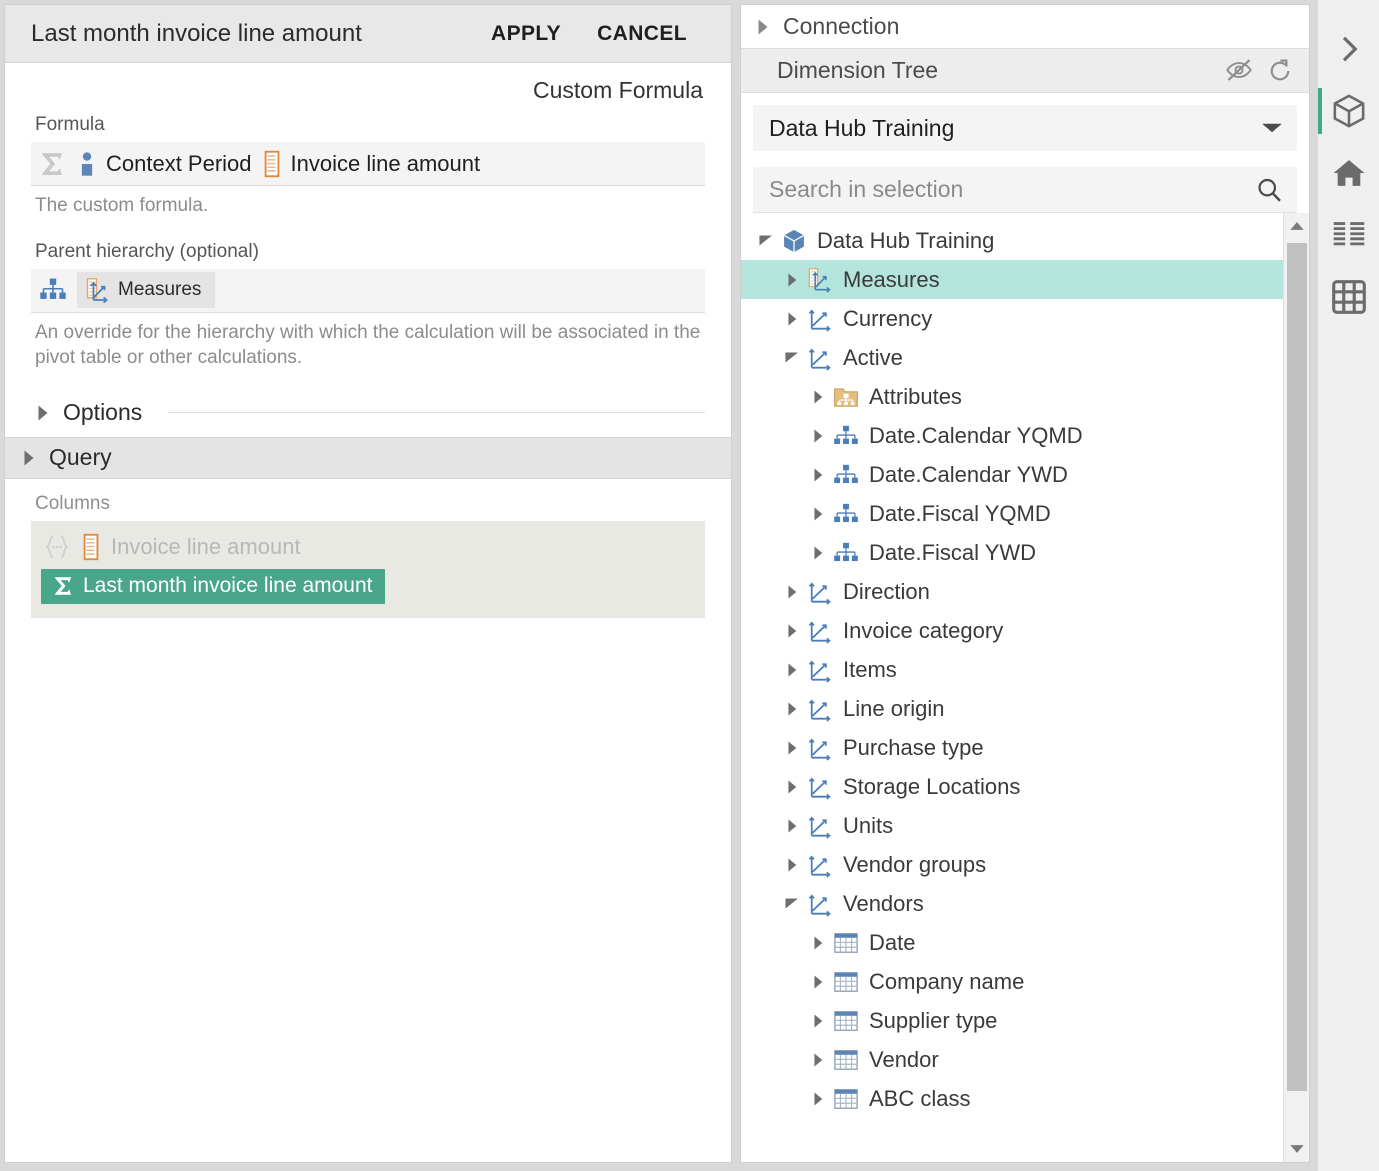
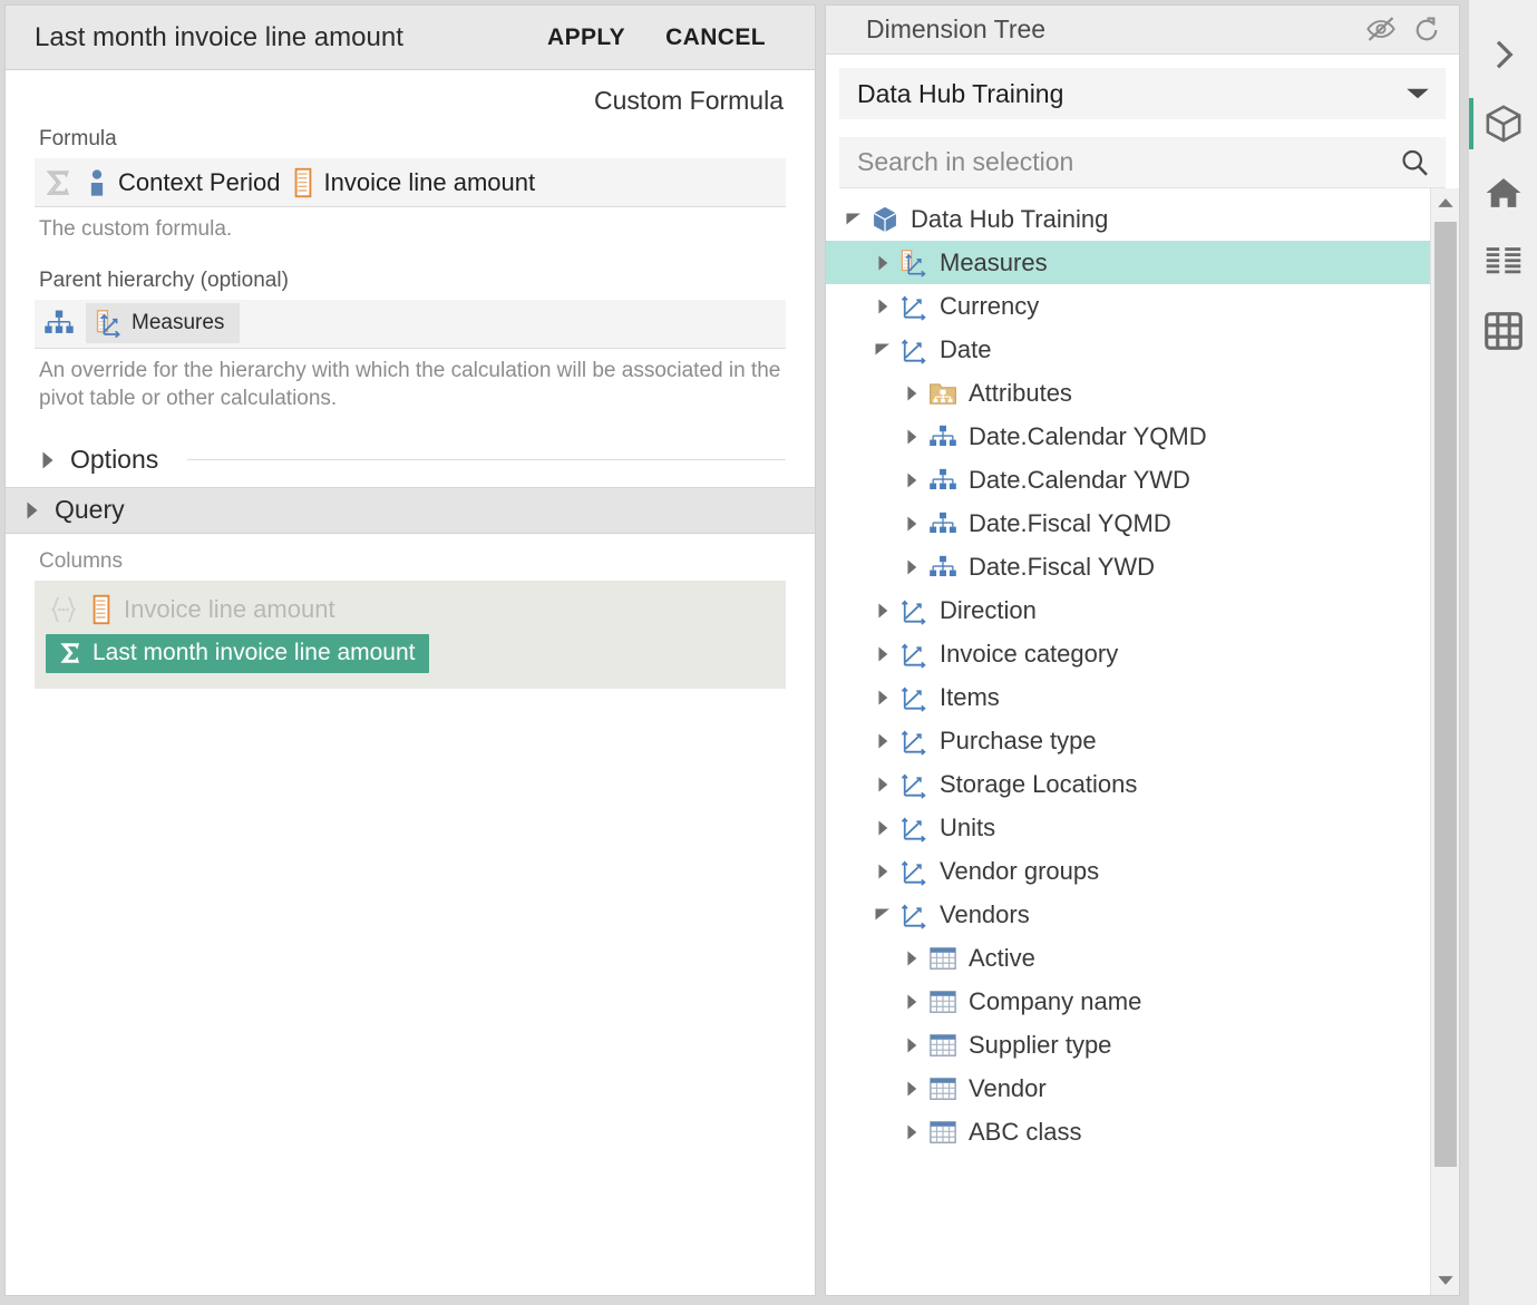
  Last month invoice line amount
  APPLY
  CANCEL
  Custom Formula
  Formula
  Context Period
  Invoice line amount
  The custom formula.
  Parent hierarchy (optional)
  Measures
  An override for the hierarchy with which the calculation will be associated in the pivot table or other calculations.
  Options
  Query
  Columns
  Invoice line amount
  Last month invoice line amount
- Connection
  Dimension Tree
  Data Hub Training
  Search in selection
  Data Hub Training
  Measures
  Currency
- Active
+ Date
  Attributes
  Date.Calendar YQMD
  Date.Calendar YWD
  Date.Fiscal YQMD
  Date.Fiscal YWD
  Direction
  Invoice category
  Items
- Line origin
  Purchase type
  Storage Locations
  Units
  Vendor groups
  Vendors
- Date
+ Active
  Company name
  Supplier type
  Vendor
  ABC class
